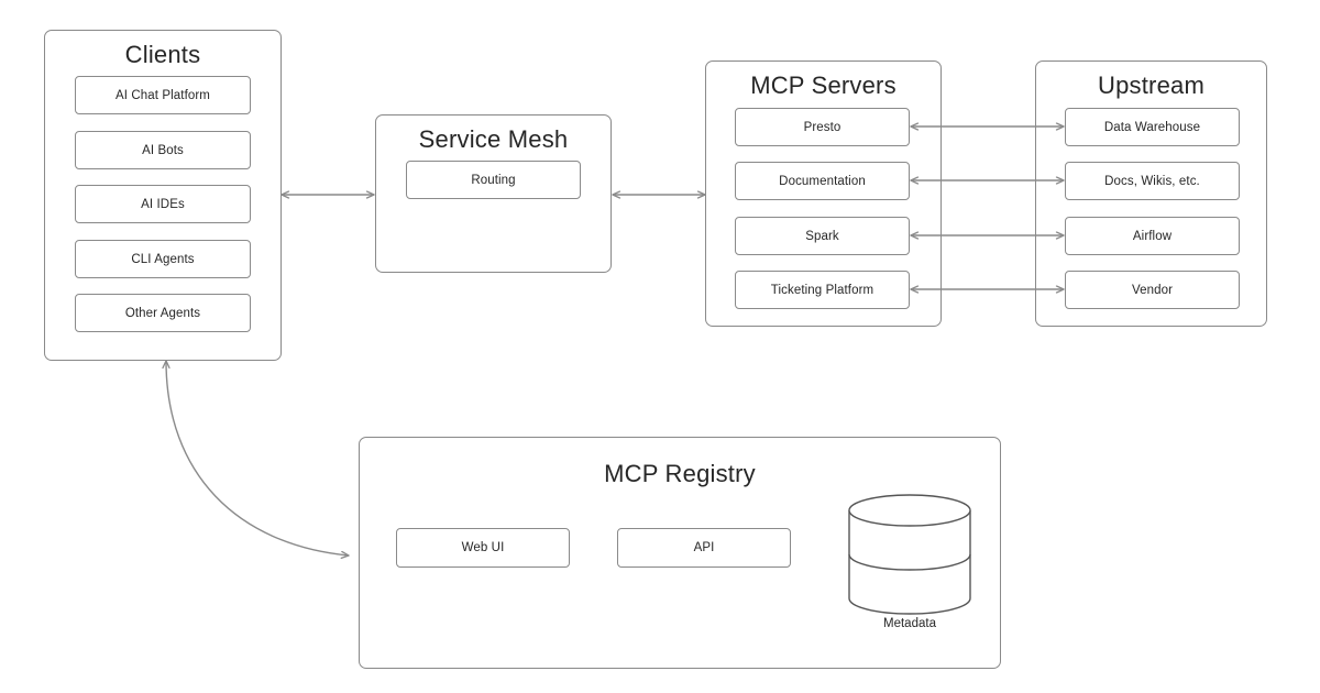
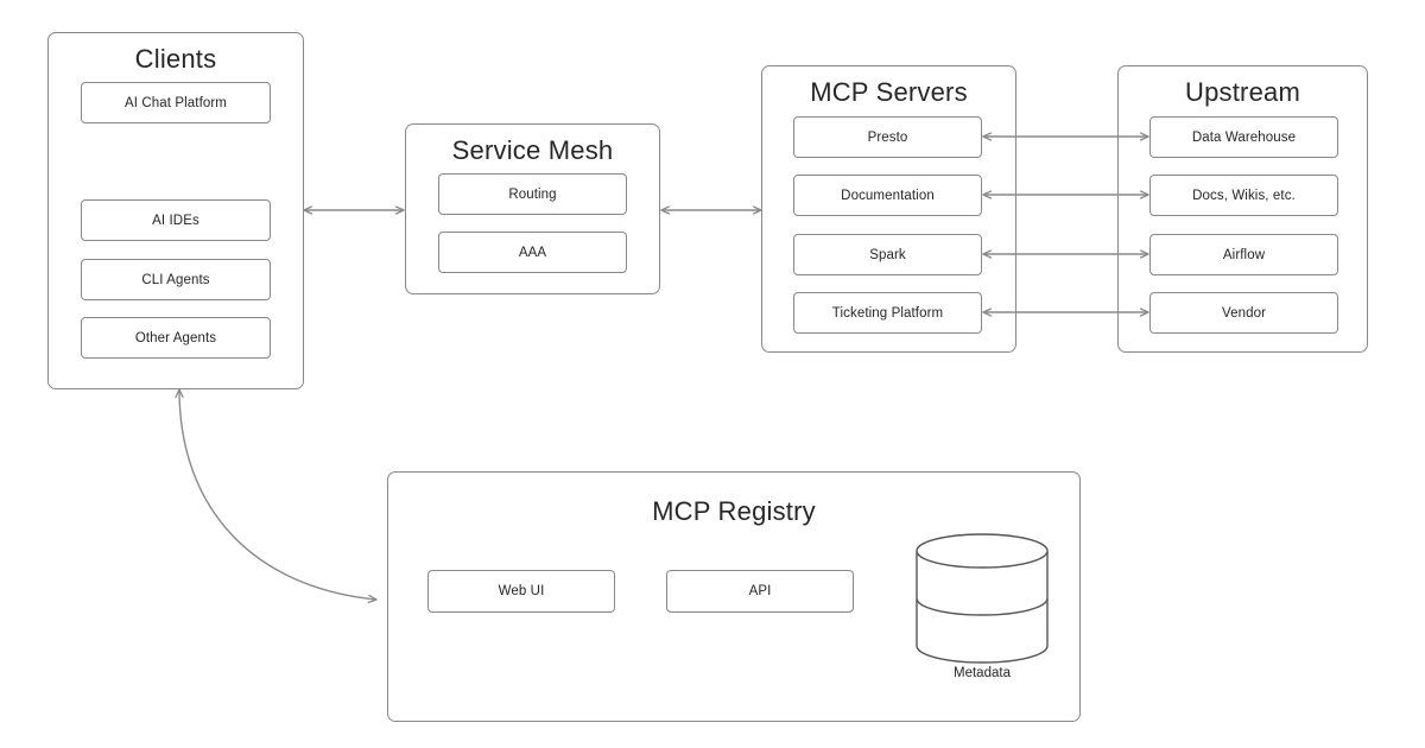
  Clients
  AI Chat Platform
- AI Bots
  AI IDEs
  CLI Agents
  Other Agents
  Service Mesh
  Routing
+ AAA
  MCP Servers
  Presto
  Documentation
  Spark
  Ticketing Platform
  Upstream
  Data Warehouse
  Docs, Wikis, etc.
  Airflow
  Vendor
  MCP Registry
  Web UI
  API
  Metadata
